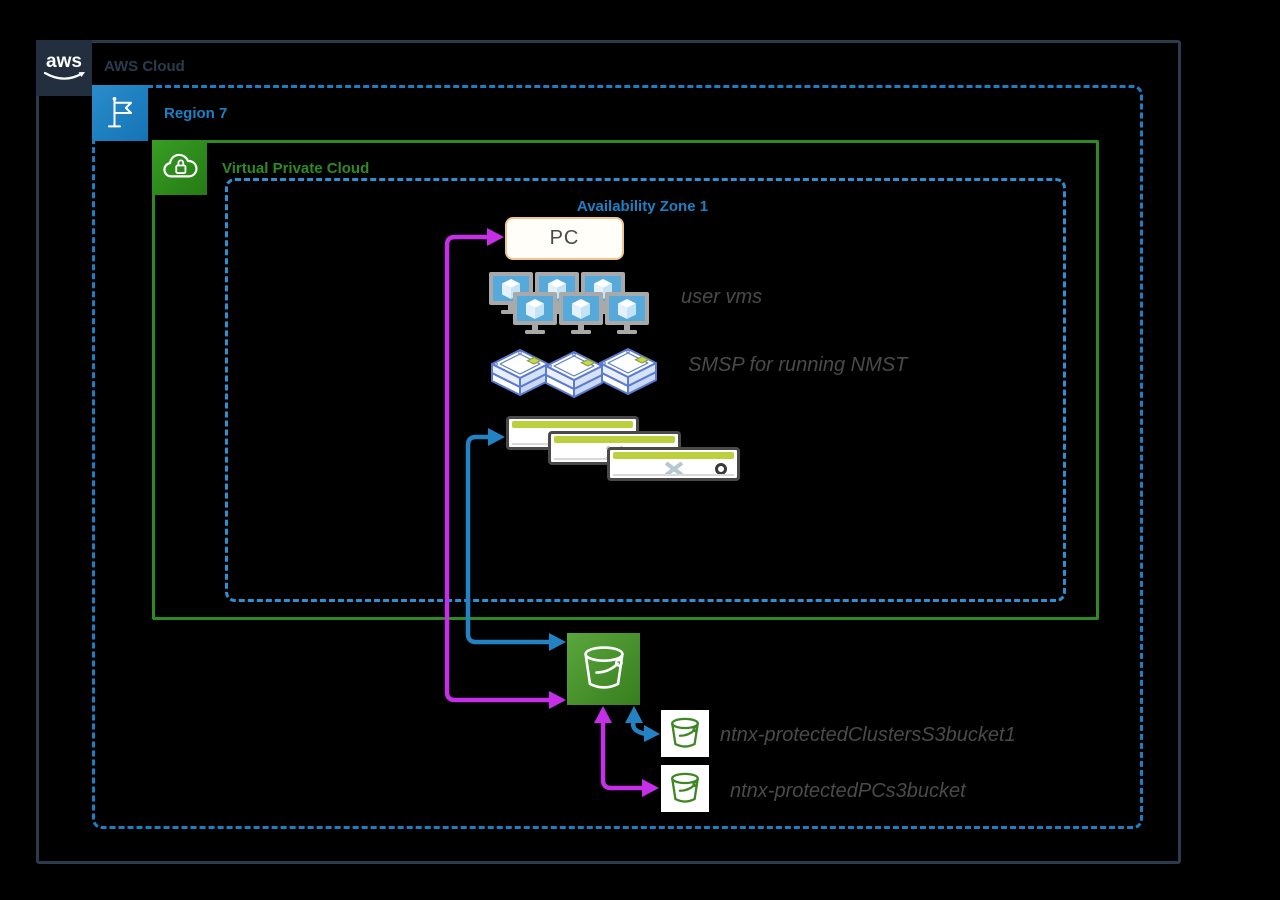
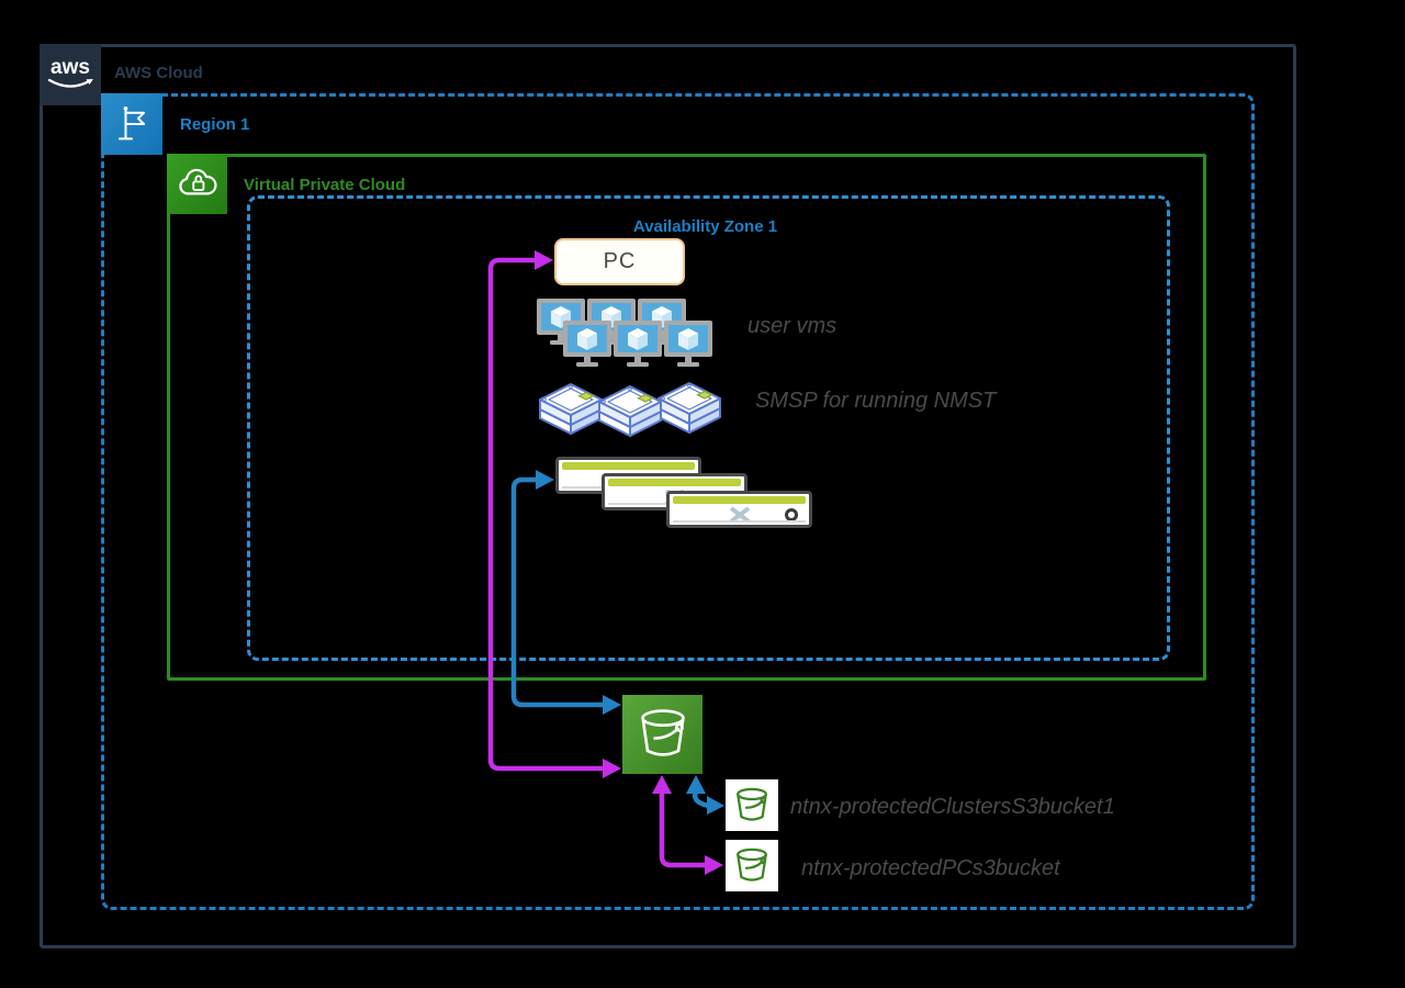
  aws
  AWS Cloud
- Region 7
+ Region 1
  Virtual Private Cloud
  Availability Zone 1
  PC
  user vms
  SMSP for running NMST
  ntnx-protectedClustersS3bucket1
  ntnx-protectedPCs3bucket
